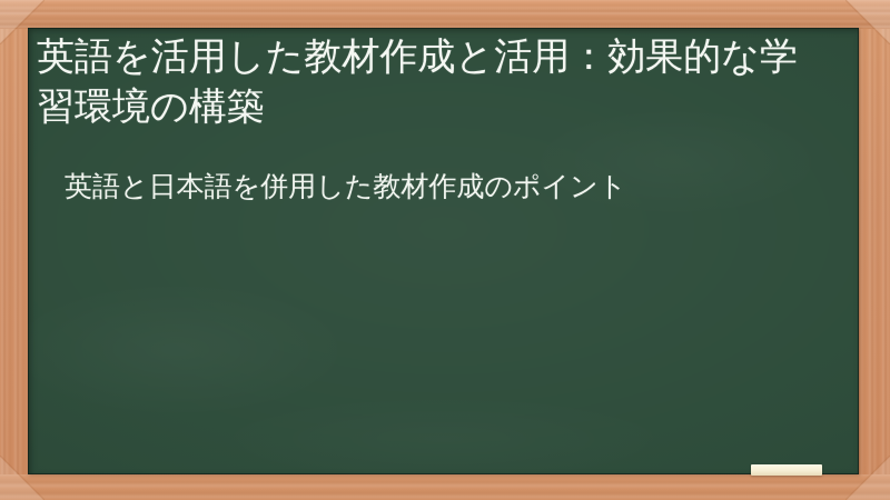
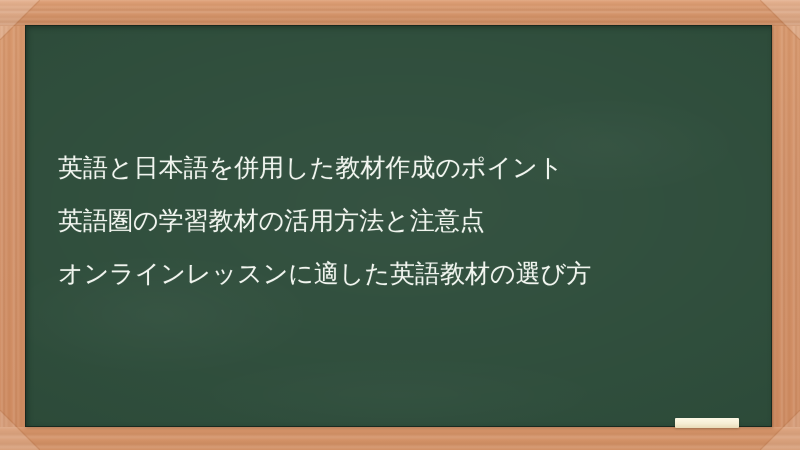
- 英語を活用した教材作成と活用：効果的な学習環境の構築
  英語と日本語を併用した教材作成のポイント
+ 英語圏の学習教材の活用方法と注意点
+ オンラインレッスンに適した英語教材の選び方
